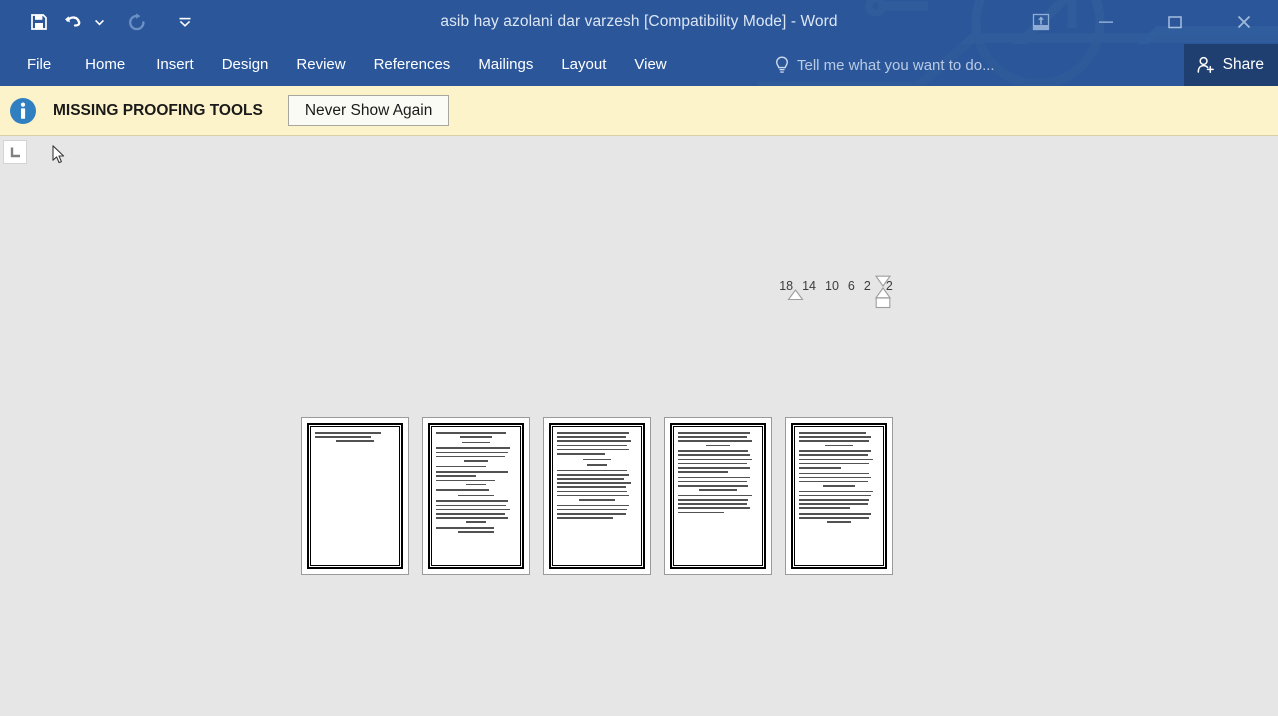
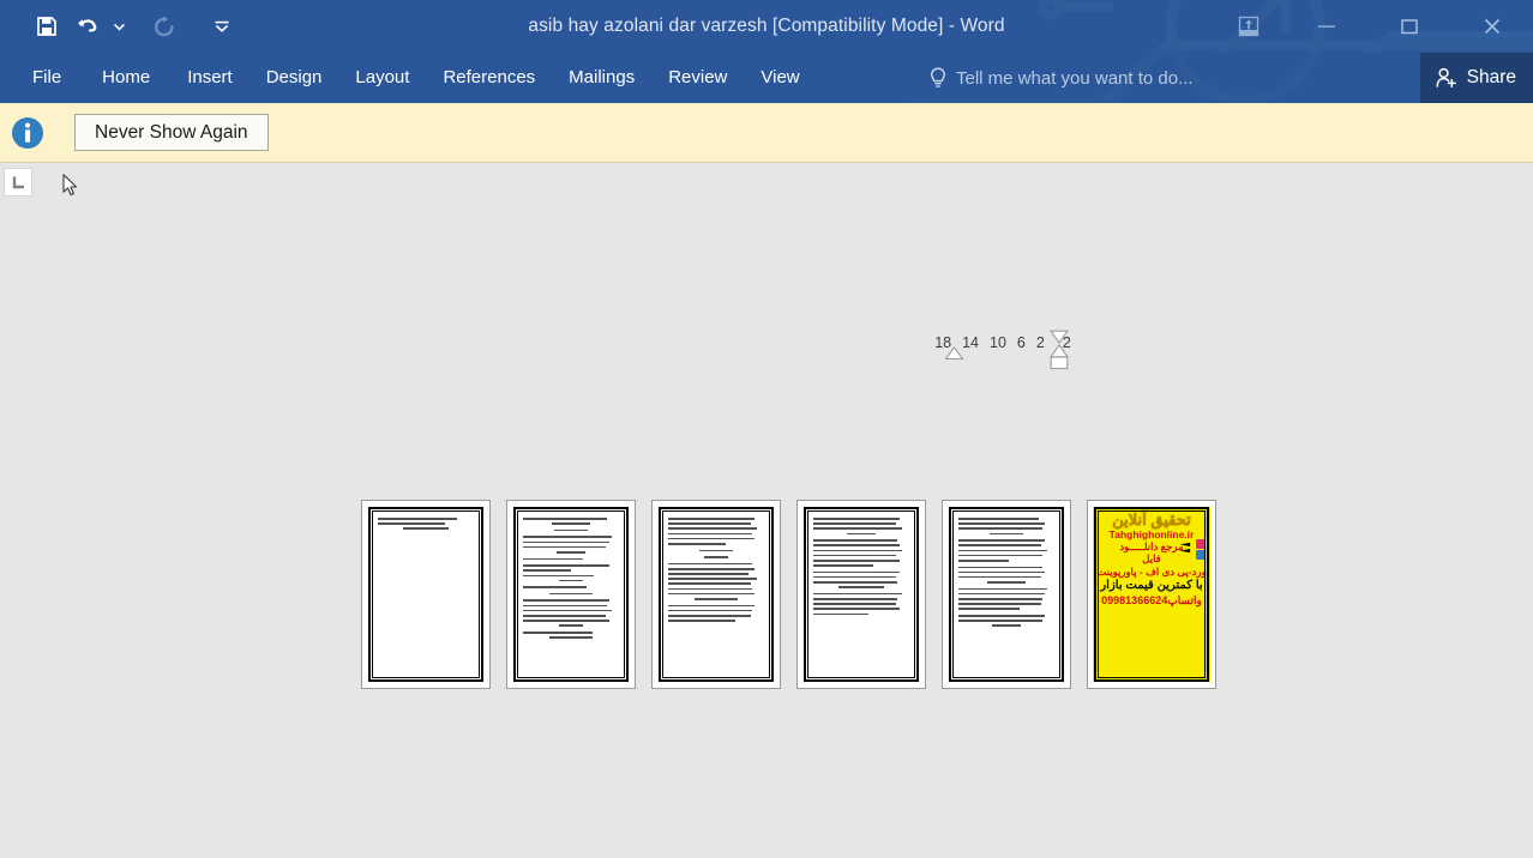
  asib hay azolani dar varzesh [Compatibility Mode] - Word
  File
  Home
  Insert
  Design
- Review
+ Layout
  References
  Mailings
- Layout
+ Review
  View
  Tell me what you want to do...
  Share
- MISSING PROOFING TOOLS
  Never Show Again
  18
  14
  10
  6
  2
  2
+ تحقیق آنلاین
+ Tahghighonline.ir
+ مرجع دانلـــــود
+ فایل
+ ورد-پی دی اف - پاورپوینت
+ با کمترین قیمت بازار
+ واتساپ09981366624
